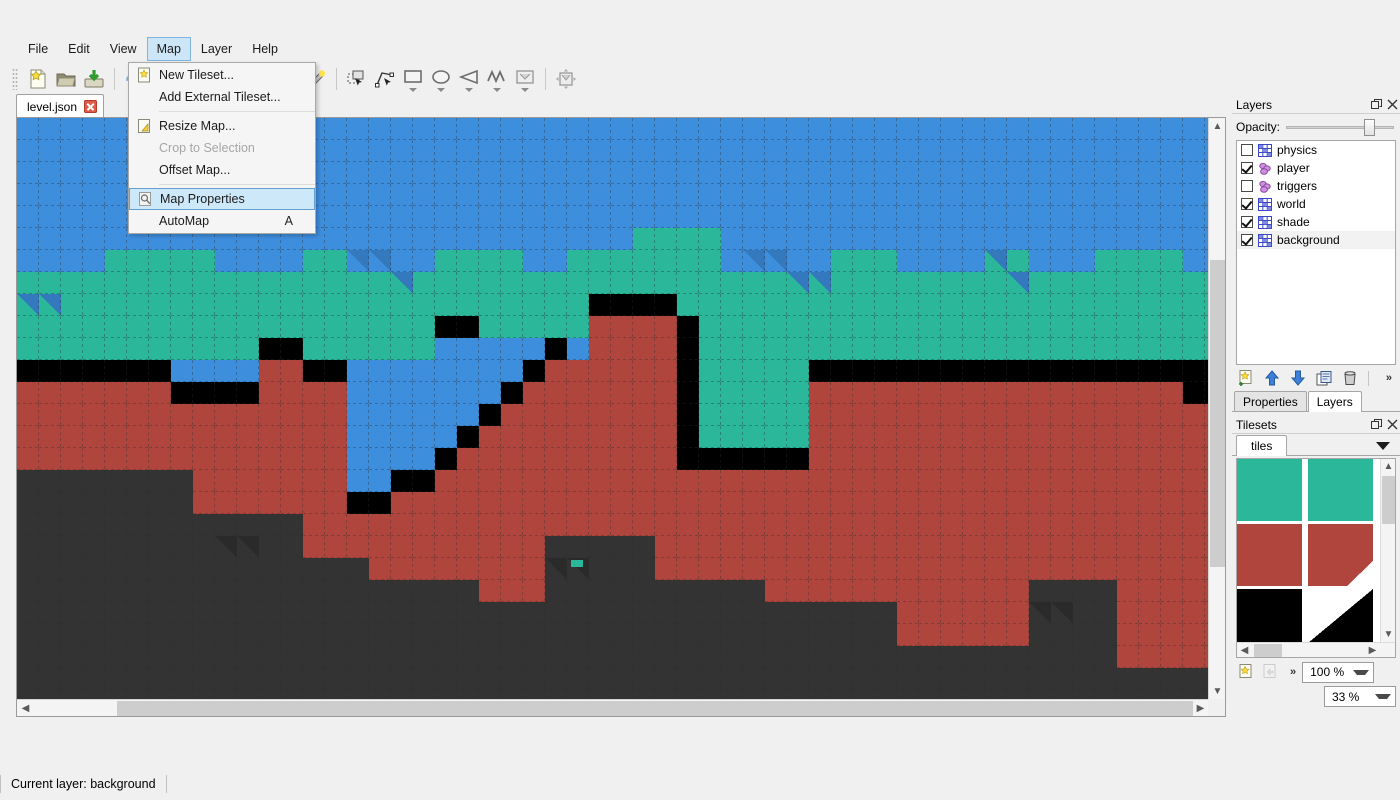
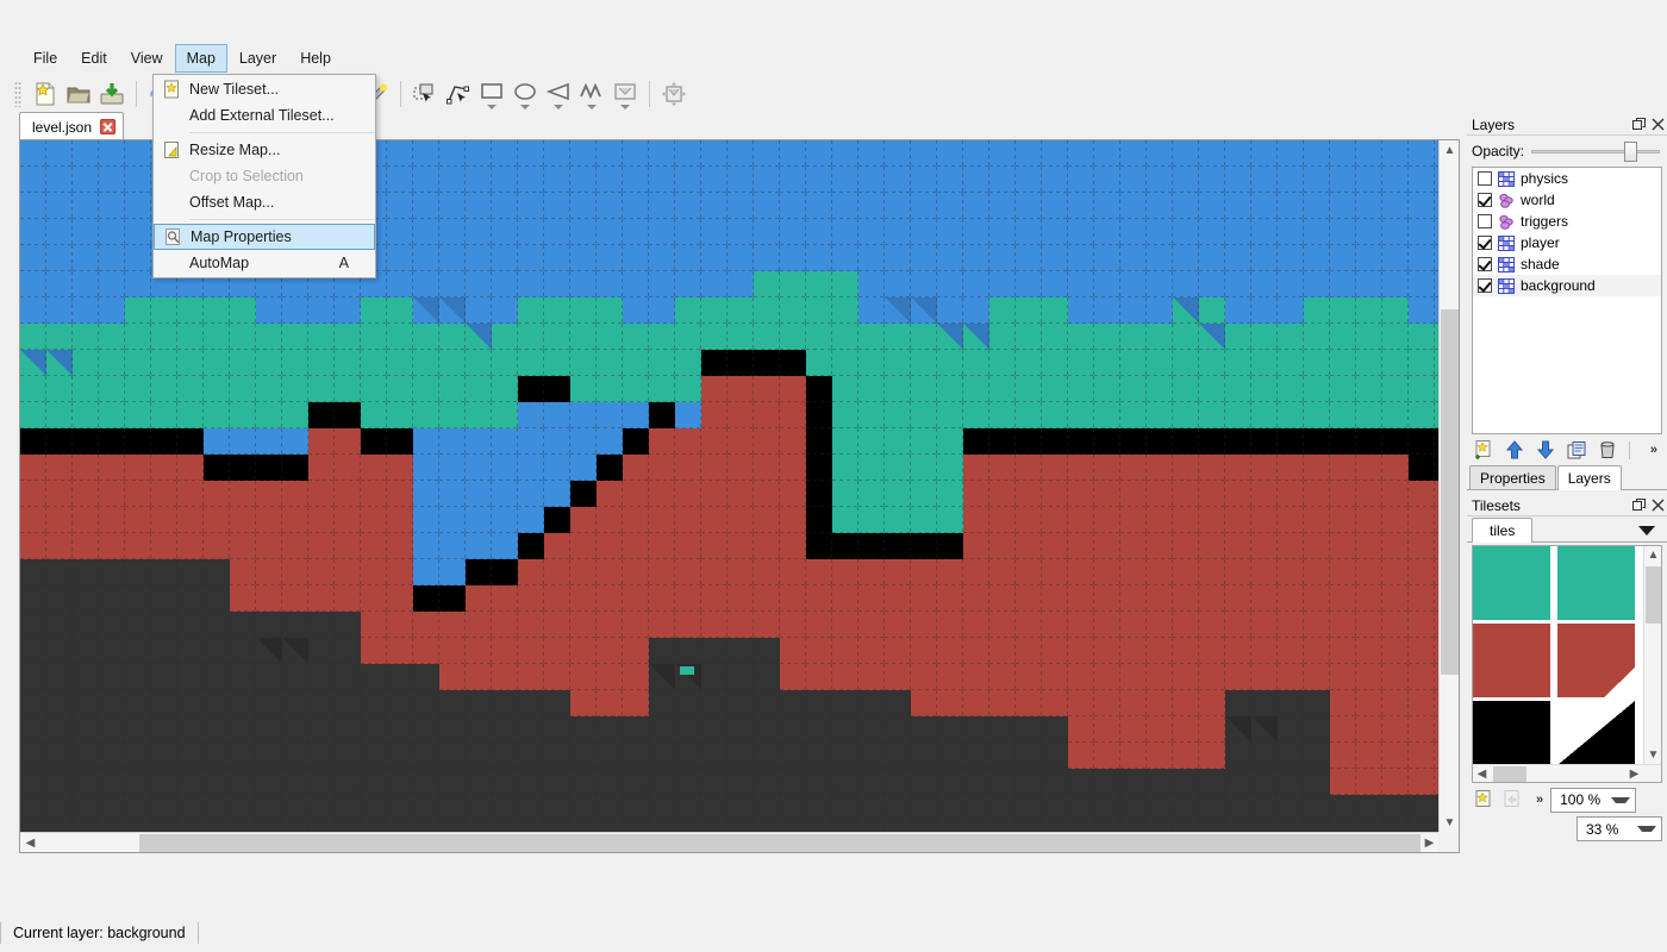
  File
  Edit
  View
  Map
  Layer
  Help
  level.json
  ▲
  ▼
  ◀
  ▶
  Layers
  Opacity:
  physics
- player
+ world
  triggers
- world
+ player
  shade
  background
  »
  Properties
  Layers
  Tilesets
  tiles
  ▲
  ▼
  ◀
  ▶
  »
  100 %
  33 %
  Current layer: background
  New Tileset...
  Add External Tileset...
  Resize Map...
  Crop to Selection
  Offset Map...
  Map Properties
  AutoMap
  A
